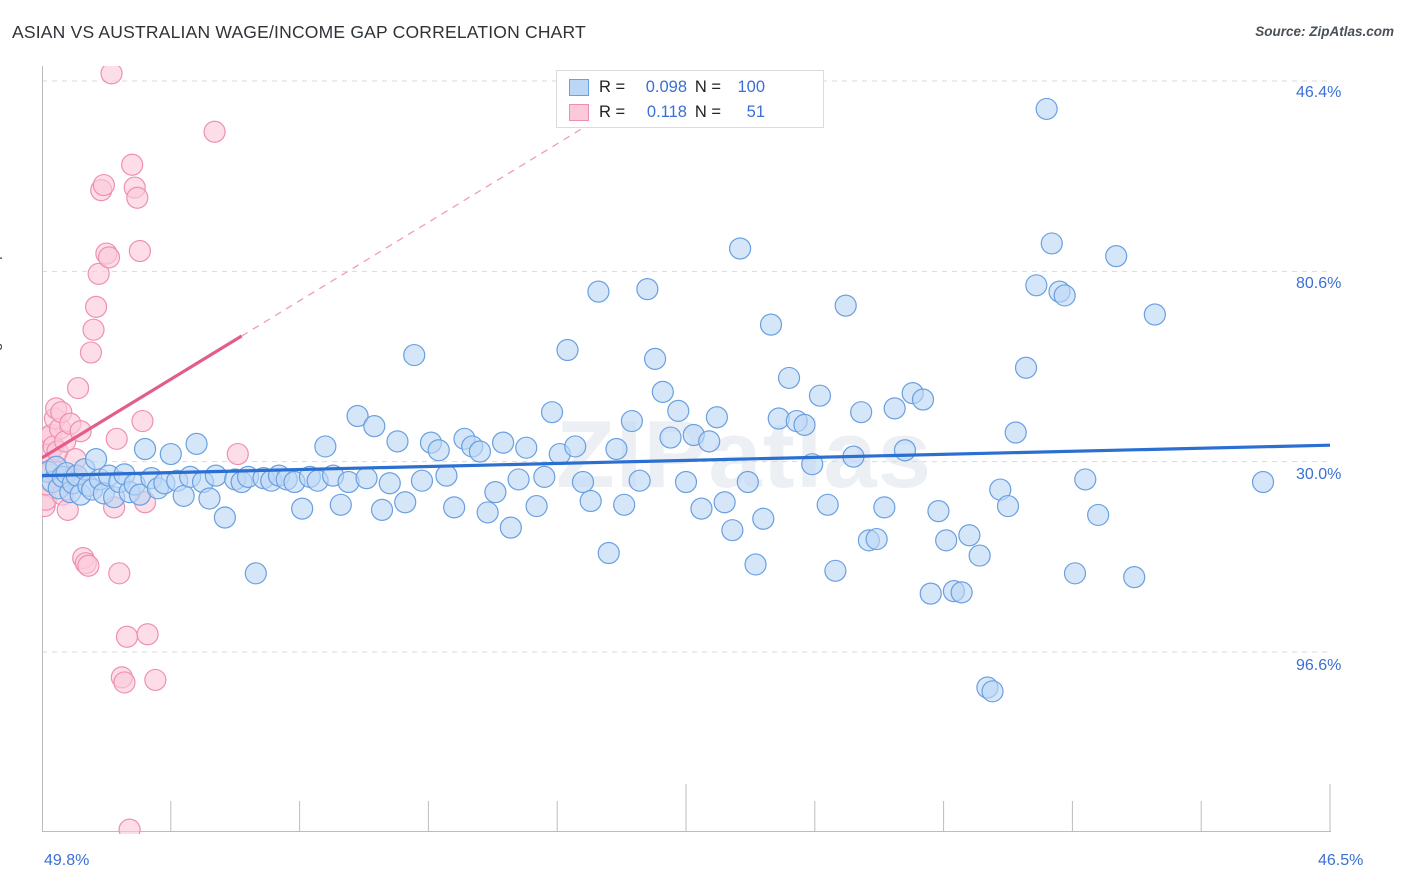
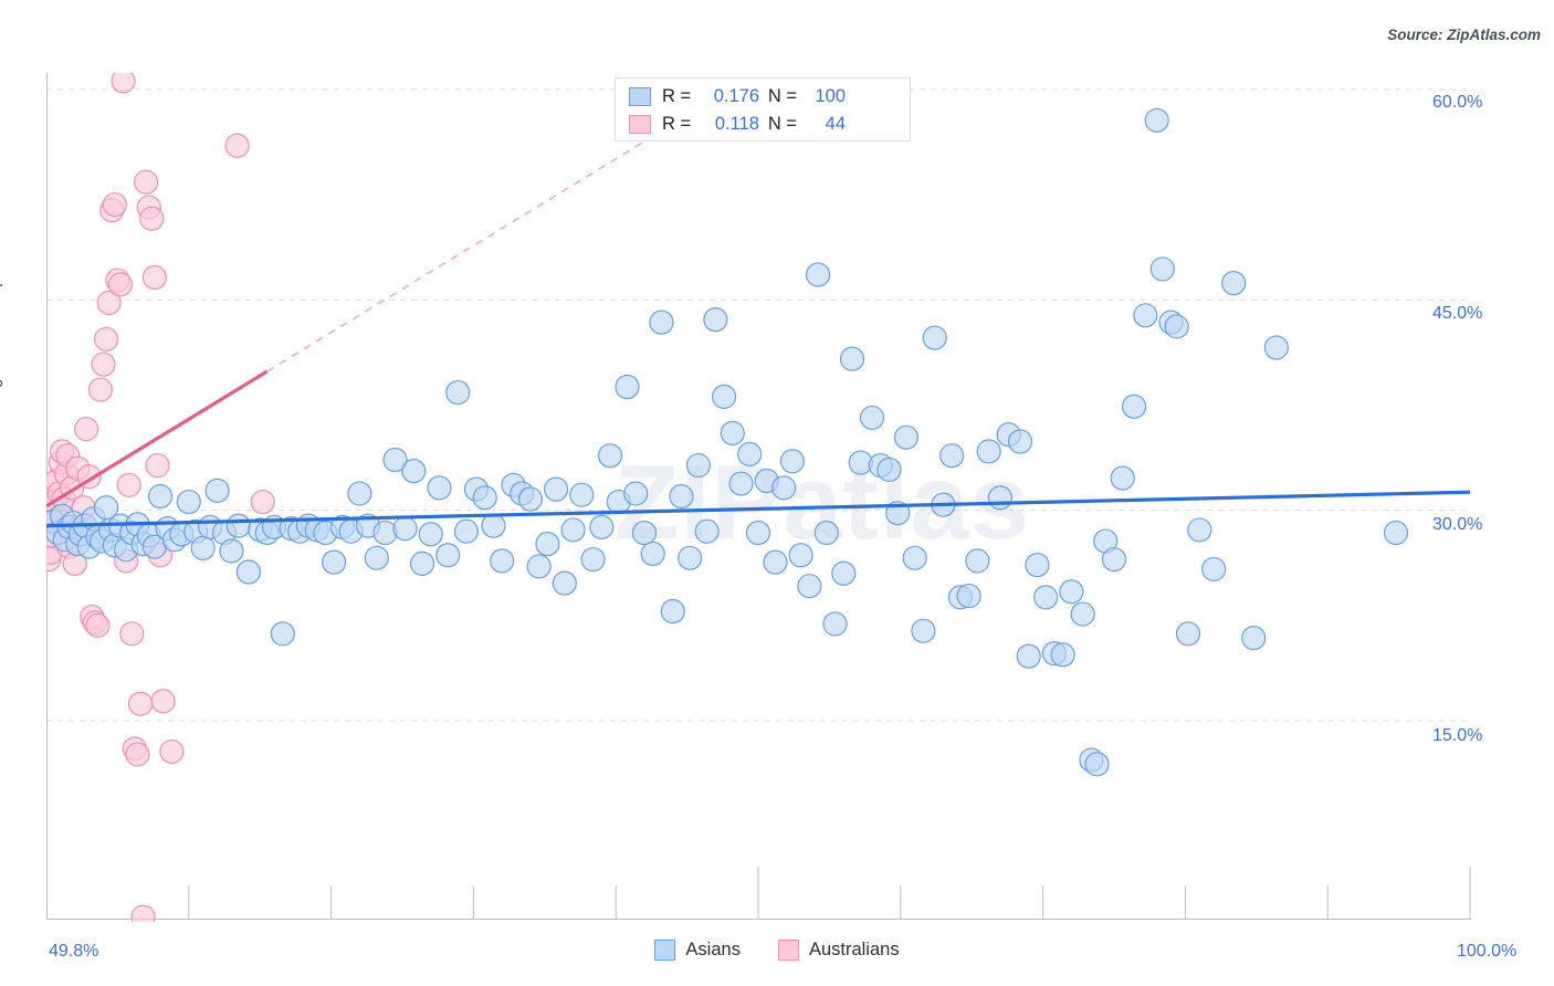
- ASIAN VS AUSTRALIAN WAGE/INCOME GAP CORRELATION CHART
  Source: ZipAtlas.com
  ZIPatla
- 46.4%
+ 60.0%
- 80.6%
+ 45.0%
  30.0%
- 96.6%
+ 15.0%
  49.8%
- 46.5%
+ 100.0%
  R =
- 0.098
+ 0.176
  N =
  100
  R =
  0.118
  N =
- 51
+ 44
+ Asians
+ Australians
